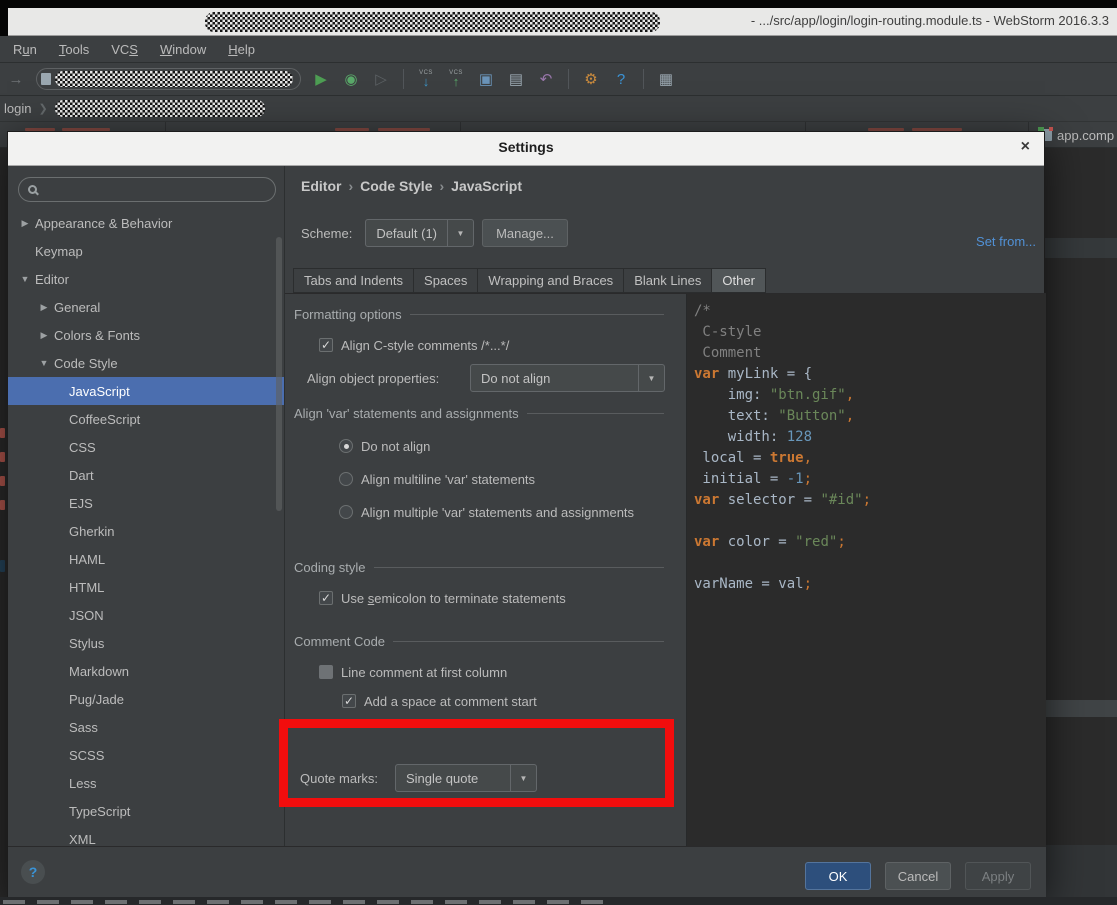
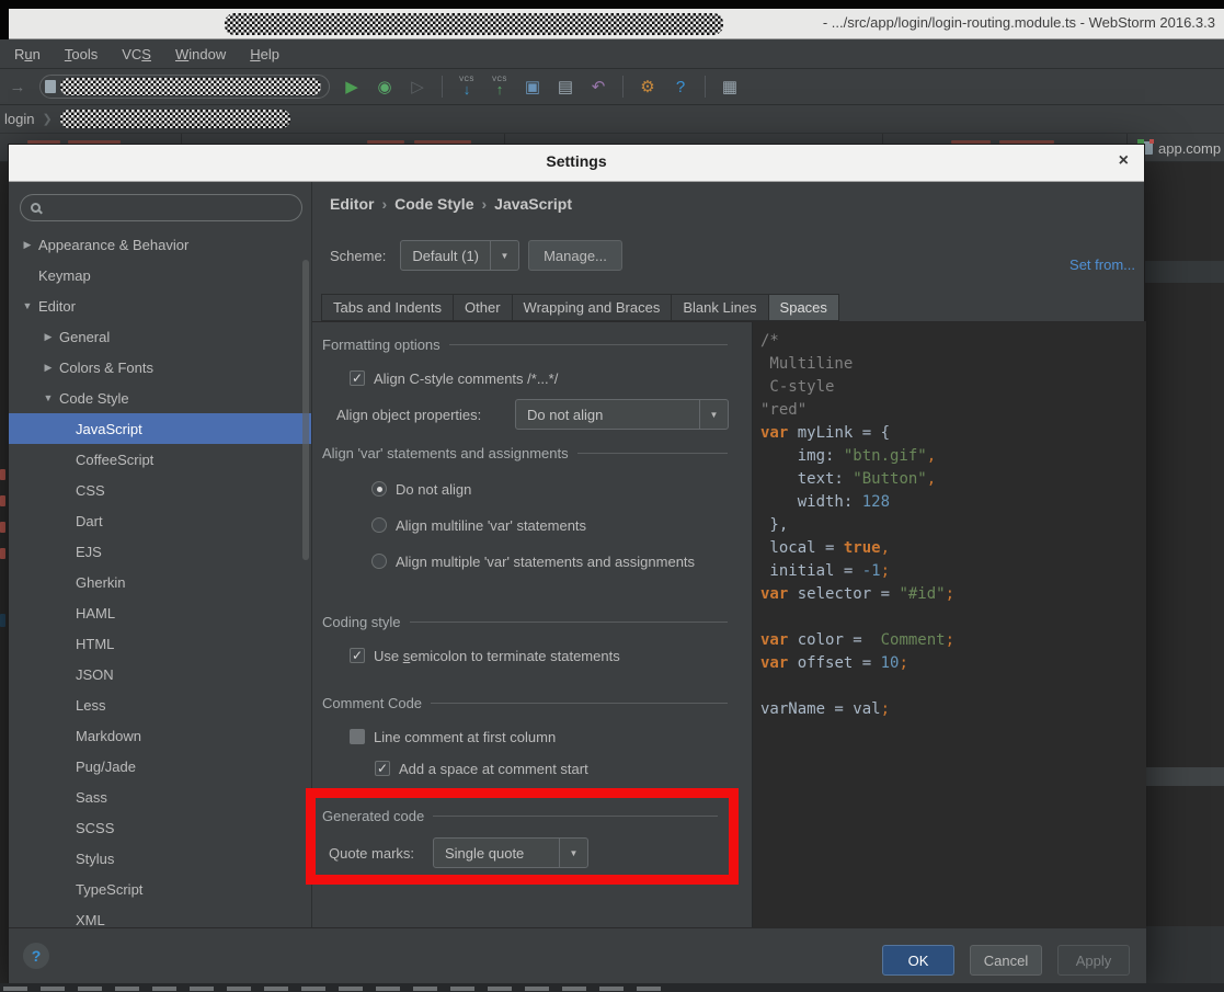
  - .../src/app/login/login-routing.module.ts - WebStorm 2016.3.3
  Run
  Tools
  VCS
  Window
  Help
  →
  ▶
  ◉
  ▷
  ↓
  ↑
  ▣
  ▤
  ↶
  ⚙
  ?
  ▦
  login
  ❯
  app.comp
  Settings
  ×
  ▶
  Appearance & Behavior
  Keymap
  ▼
  Editor
  ▶
  General
  ▶
  Colors & Fonts
  ▼
  Code Style
  JavaScript
  CoffeeScript
  CSS
  Dart
  EJS
  Gherkin
  HAML
  HTML
  JSON
- Stylus
+ Less
  Markdown
  Pug/Jade
  Sass
  SCSS
- Less
+ Stylus
  TypeScript
  XML
  Editor › Code Style › JavaScript
  Scheme:
  Default (1)
  ▼
  Manage...
  Set from...
  Tabs and Indents
- Spaces
+ Other
  Wrapping and Braces
  Blank Lines
- Other
+ Spaces
  Formatting options
  ✓
  Align C-style comments /*...*/
  Align object properties:
  Do not align
  ▼
  Align 'var' statements and assignments
  Do not align
  Align multiline 'var' statements
  Align multiple 'var' statements and assignments
  Coding style
  ✓
  Use semicolon to terminate statements
  Comment Code
  ✓
  Line comment at first column
  ✓
  Add a space at comment start
+ Generated code
  Quote marks:
  Single quote
  ▼
  /*
+ Multiline
  C-style
- Comment
+ "red"
  var myLink = {
  img: "btn.gif",
  text: "Button",
  width: 128
+ },
  local = true,
  initial = -1;
  var selector = "#id";
- var color = "red";
+ var color = Comment;
+ var offset = 10;
  varName = val;
  ?
  OK
  Cancel
  Apply
